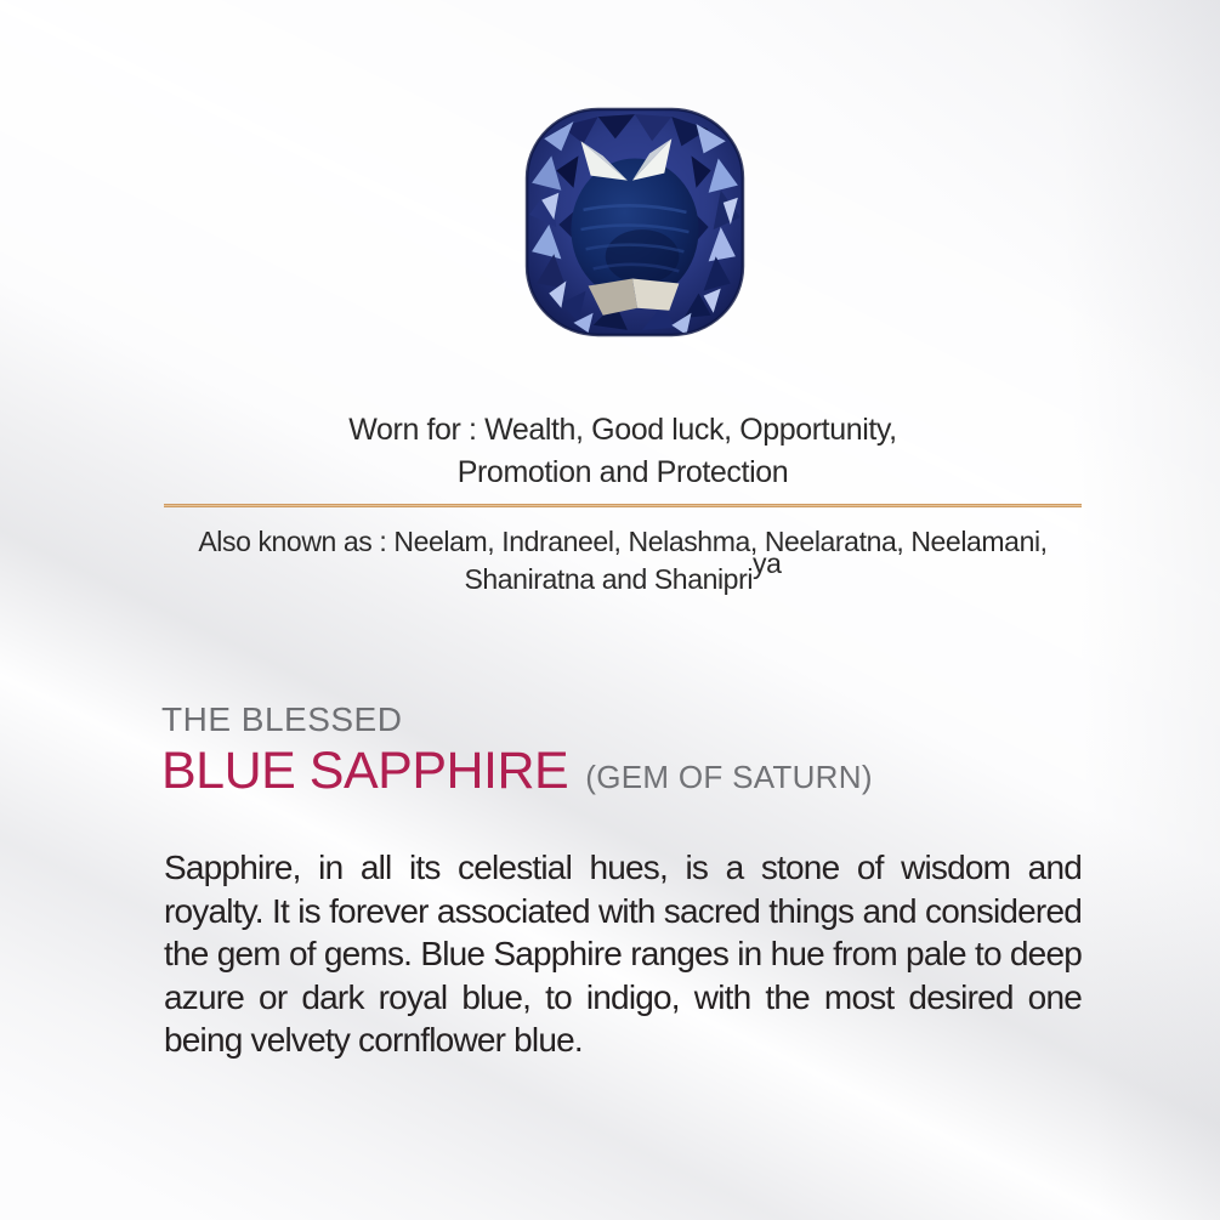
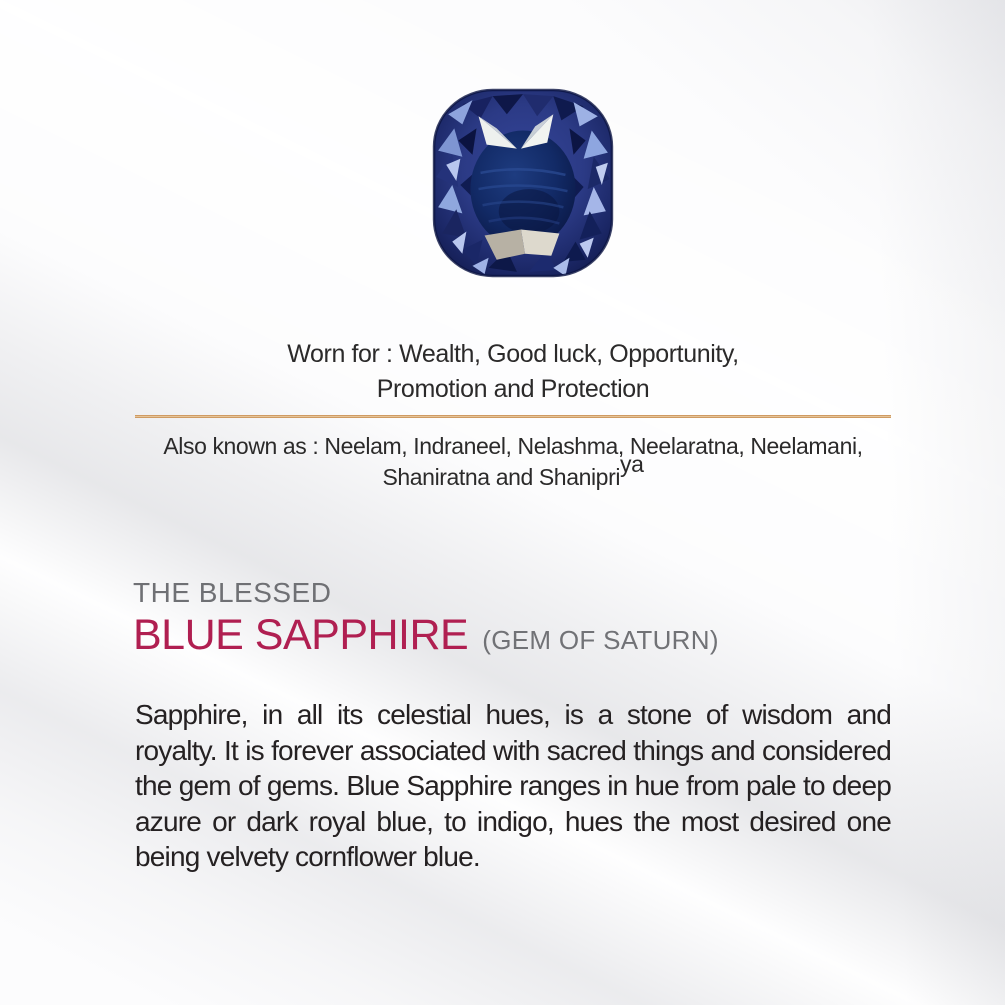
  Worn for : Wealth, Good luck, Opportunity,
  Promotion and Protection
  Also known as : Neelam, Indraneel, Nelashma, Neelaratna, Neelamani,
  Shaniratna and Shanipriya
  THE BLESSED
  BLUE SAPPHIRE
  (GEM OF SATURN)
- Sapphire, in all its celestial hues, is a stone of wisdom and royalty. It is forever associated with sacred things and considered the gem of gems. Blue Sapphire ranges in hue from pale to deep azure or dark royal blue, to indigo, with the most desired one being velvety cornflower blue.
+ Sapphire, in all its celestial hues, is a stone of wisdom and royalty. It is forever associated with sacred things and considered the gem of gems. Blue Sapphire ranges in hue from pale to deep azure or dark royal blue, to indigo, hues the most desired one being velvety cornflower blue.
